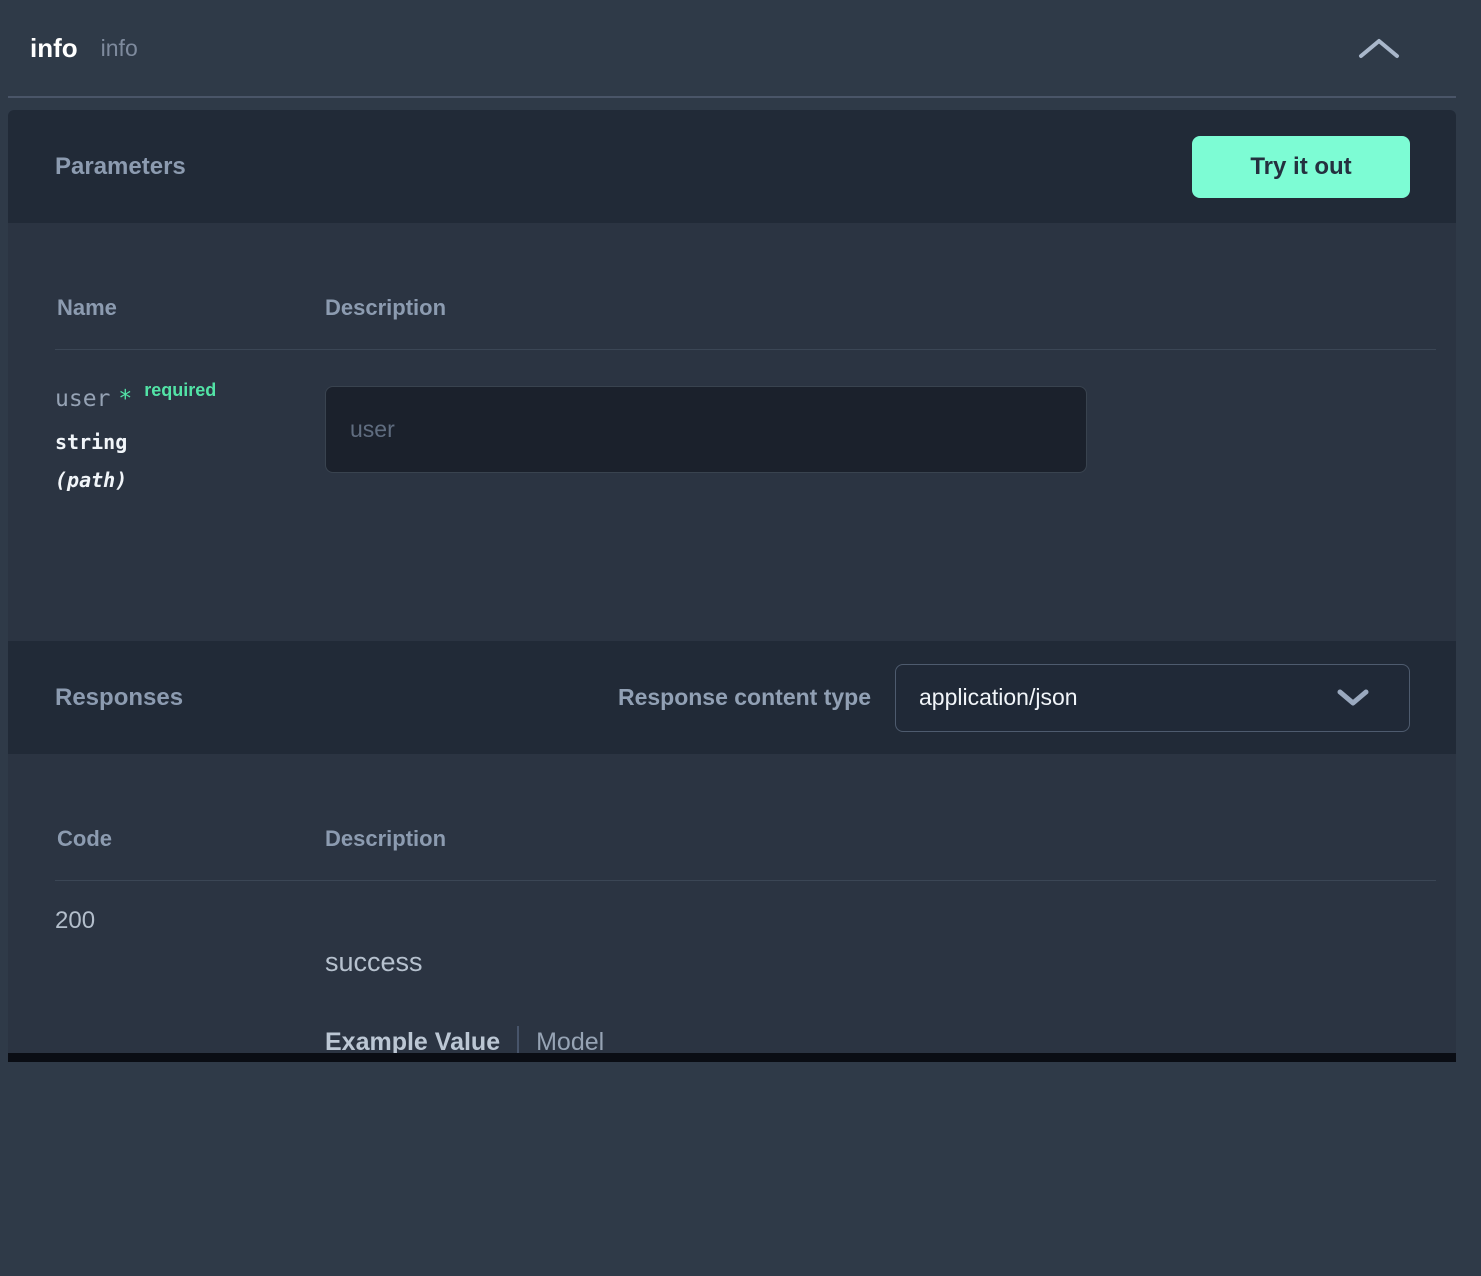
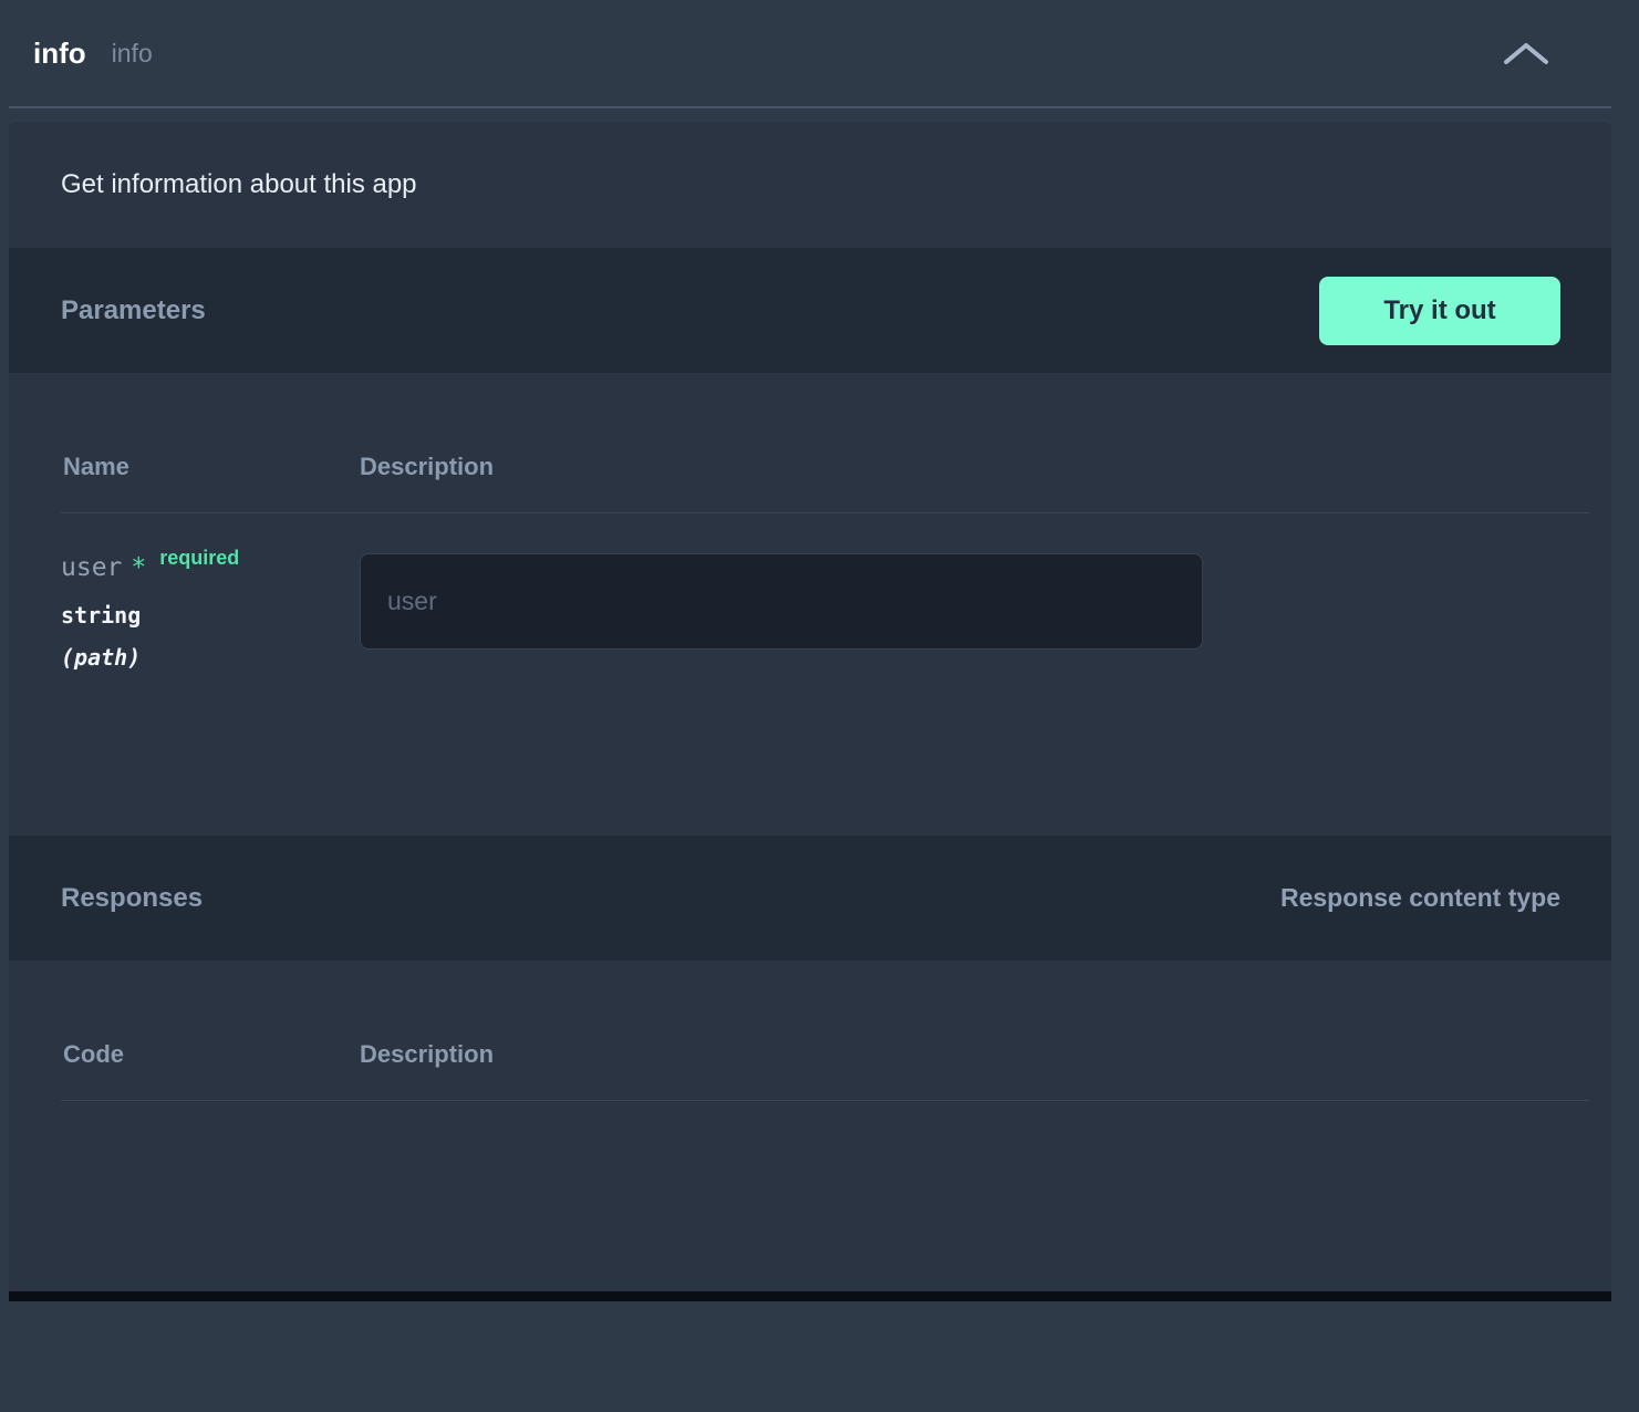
  info
  info
+ Get information about this app
  Parameters
  Try it out
  Name
  Description
  user * required
  string
  (path)
  user
  Responses
  Response content type
- application/json
  Code
  Description
- 200
- success
- Example Value
- Model
